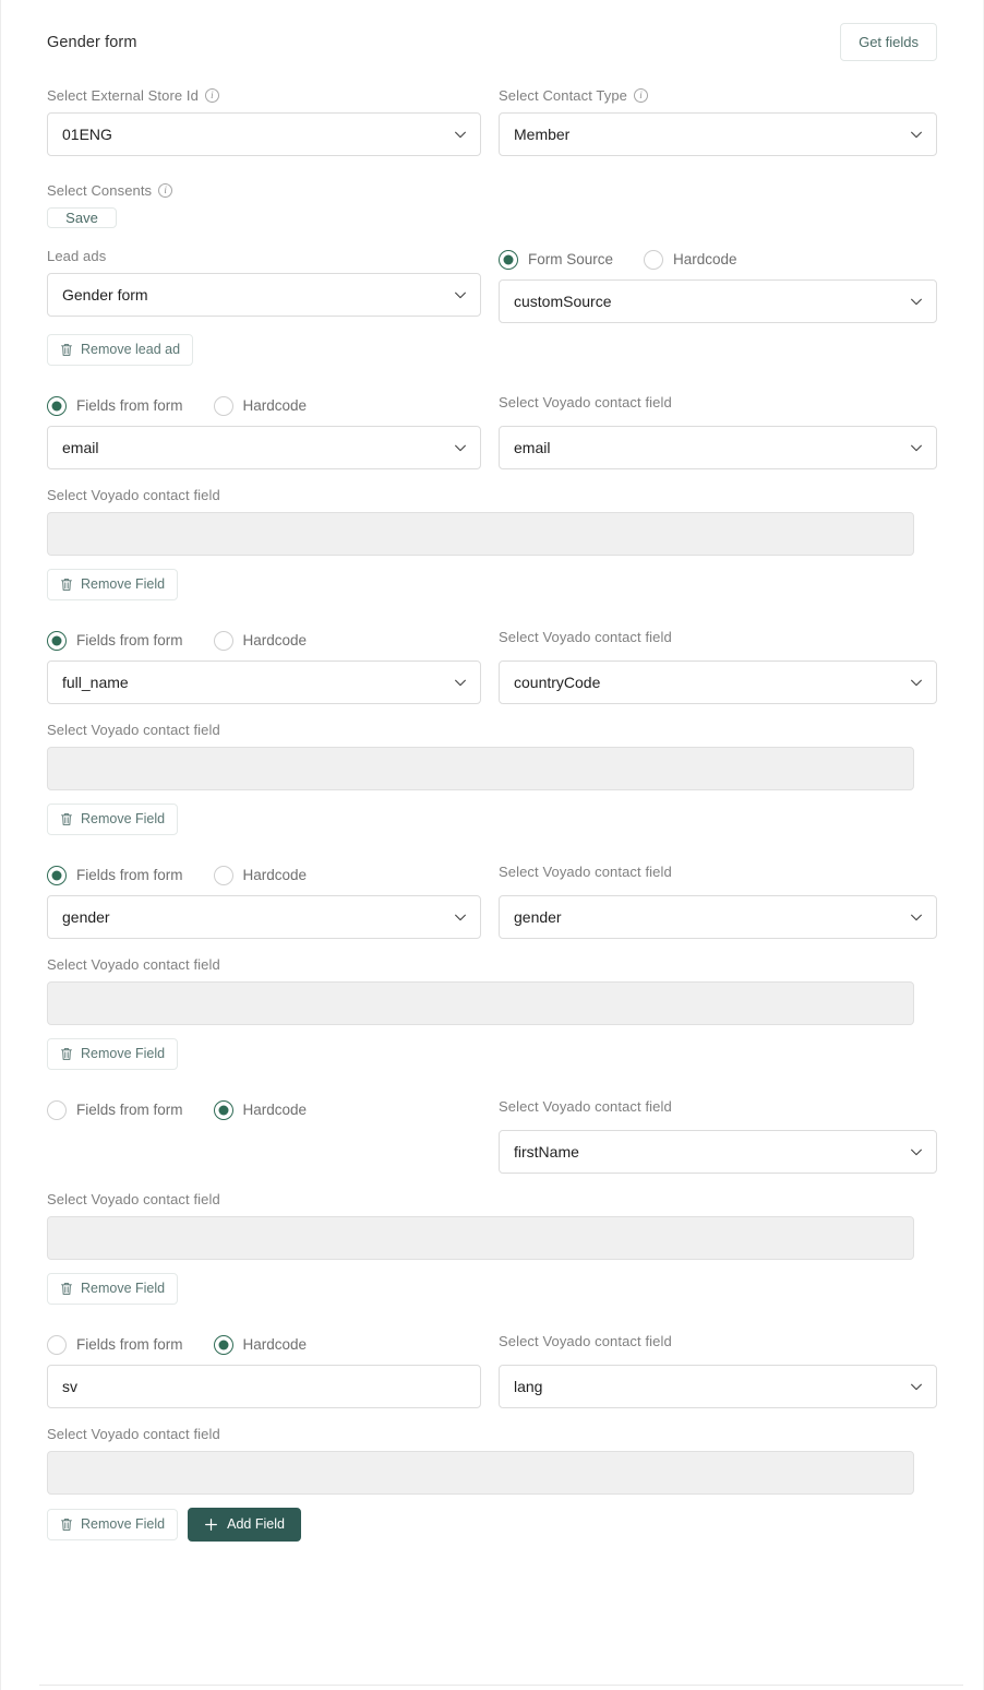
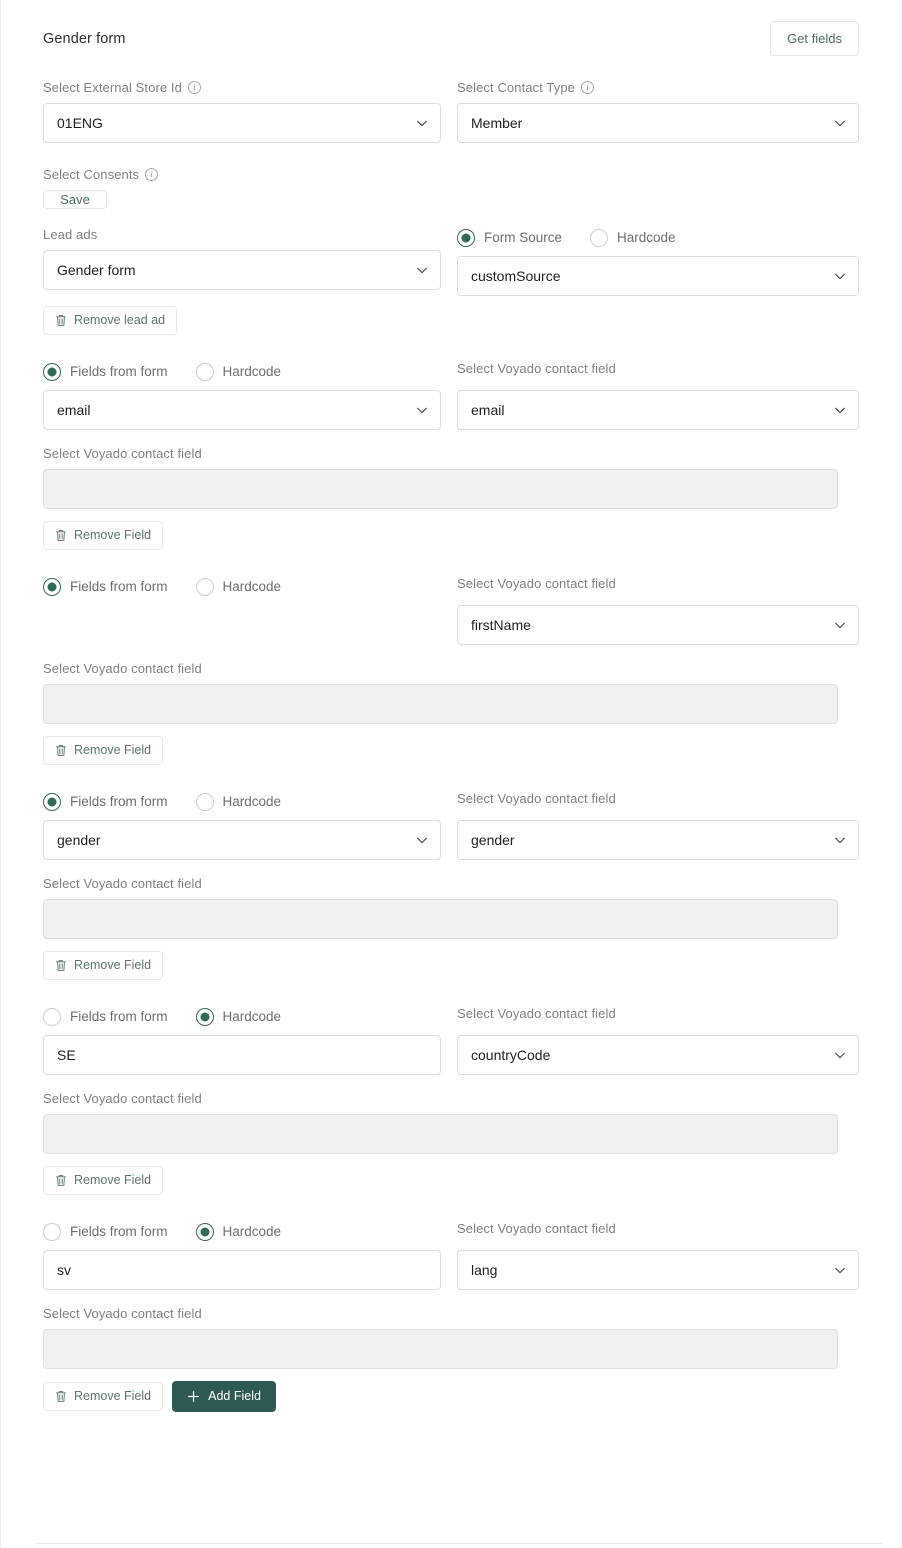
  Gender form
  Get fields
  Select External Store Id
  i
  01ENG
  Select Contact Type
  i
  Member
  Select Consents
  i
  Save
  Lead ads
  Gender form
  Form Source
  Hardcode
  customSource
  Remove lead ad
  Fields from form
  Hardcode
  email
  Select Voyado contact field
  email
  Select Voyado contact field
  Remove Field
  Fields from form
  Hardcode
- full_name
  Select Voyado contact field
- countryCode
+ firstName
  Select Voyado contact field
  Remove Field
  Fields from form
  Hardcode
  gender
  Select Voyado contact field
  gender
  Select Voyado contact field
  Remove Field
  Fields from form
  Hardcode
+ SE
  Select Voyado contact field
- firstName
+ countryCode
  Select Voyado contact field
  Remove Field
  Fields from form
  Hardcode
  sv
  Select Voyado contact field
  lang
  Select Voyado contact field
  Remove Field
  Add Field
